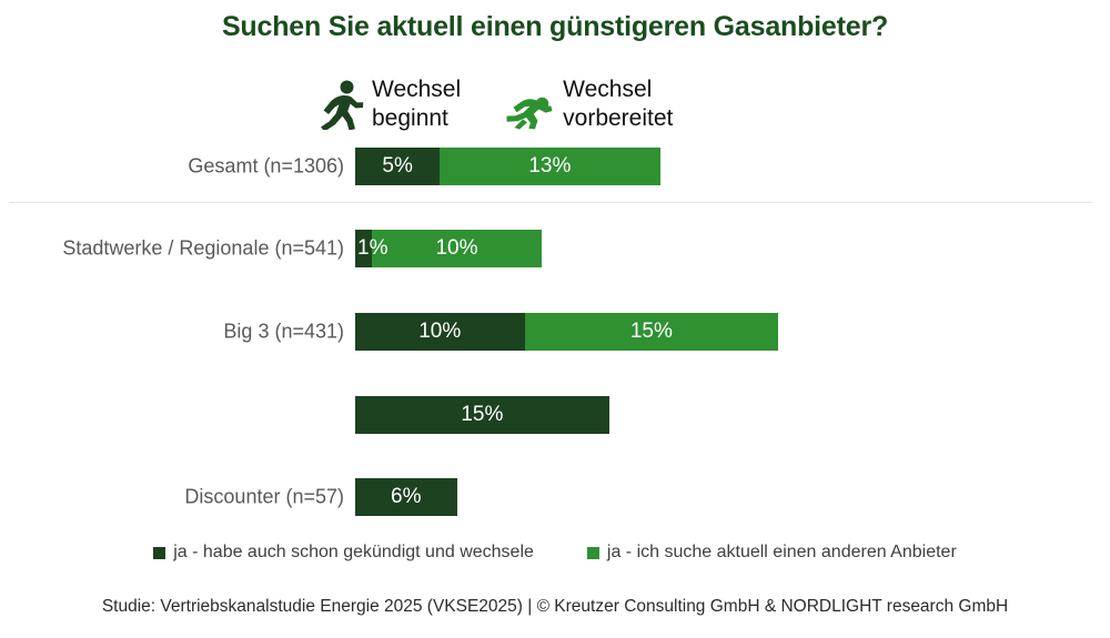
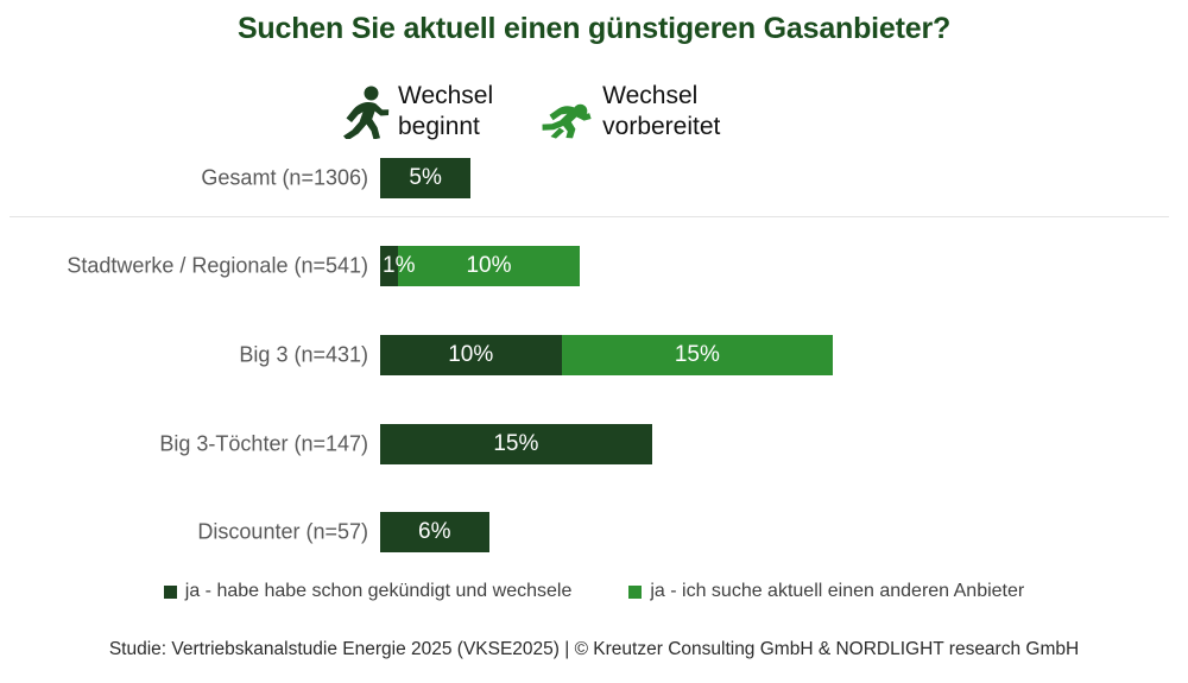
  Suchen Sie aktuell einen günstigeren Gasanbieter?
  Wechsel
  beginnt
  Wechsel
  vorbereitet
  Gesamt (n=1306)
  5%
- 13%
  Stadtwerke / Regionale (n=541)
  1%
  10%
  Big 3 (n=431)
  10%
  15%
+ Big 3-Töchter (n=147)
  15%
  Discounter (n=57)
  6%
- ja - habe auch schon gekündigt und wechsele
+ ja - habe habe schon gekündigt und wechsele
  ja - ich suche aktuell einen anderen Anbieter
  Studie: Vertriebskanalstudie Energie 2025 (VKSE2025) | © Kreutzer Consulting GmbH & NORDLIGHT research GmbH
